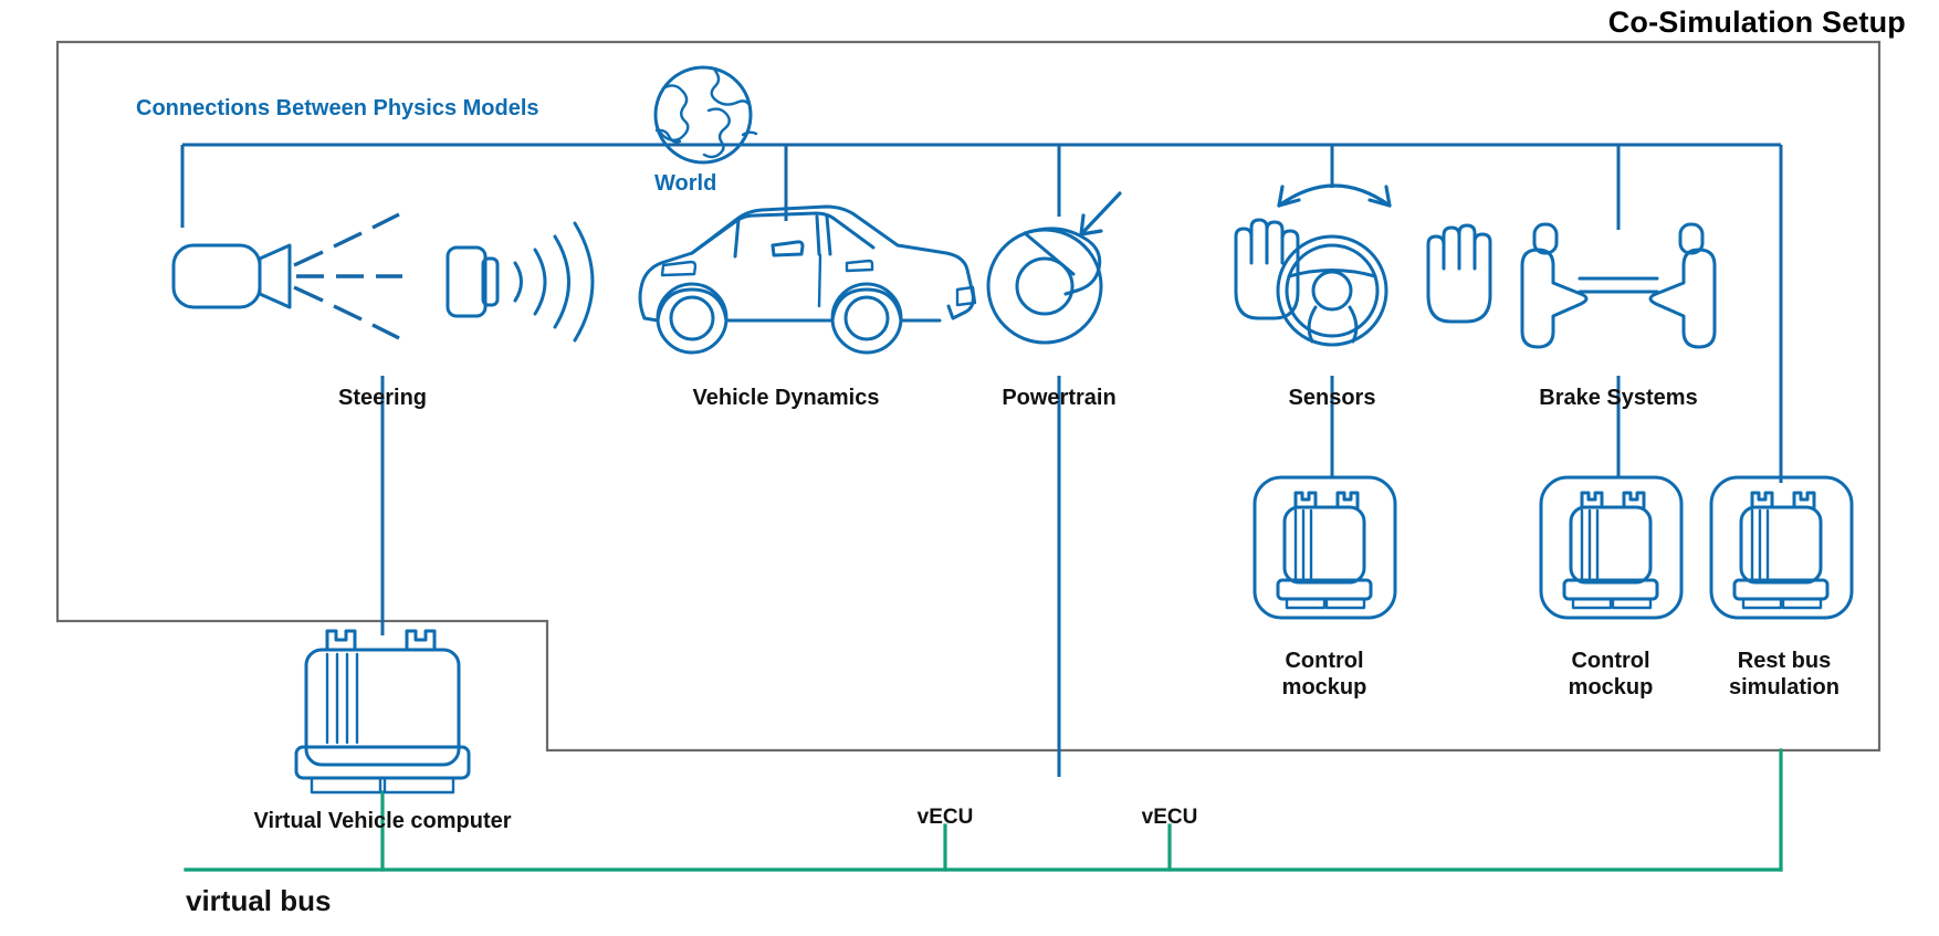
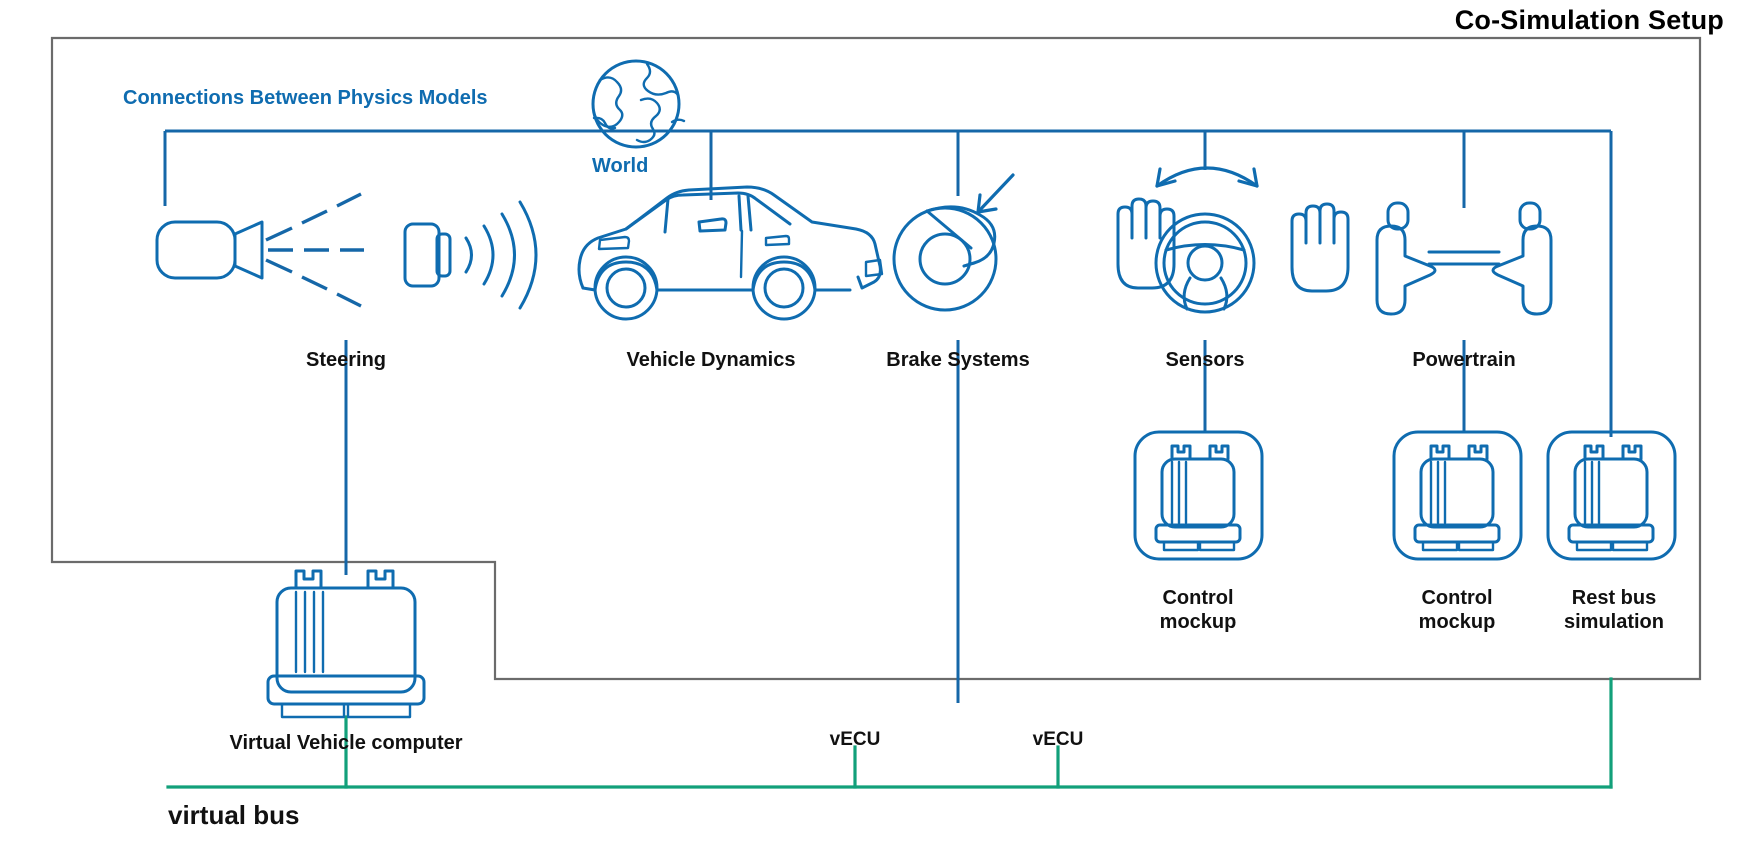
  Co-Simulation Setup
  Connections Between Physics Models
  World
  Steering
  Vehicle Dynamics
- Powertrain
+ Brake Systems
  Sensors
- Brake Systems
+ Powertrain
  Control
  mockup
  Control
  mockup
  Rest bus
  simulation
  Virtual Vehicle computer
  vECU
  vECU
  virtual bus
